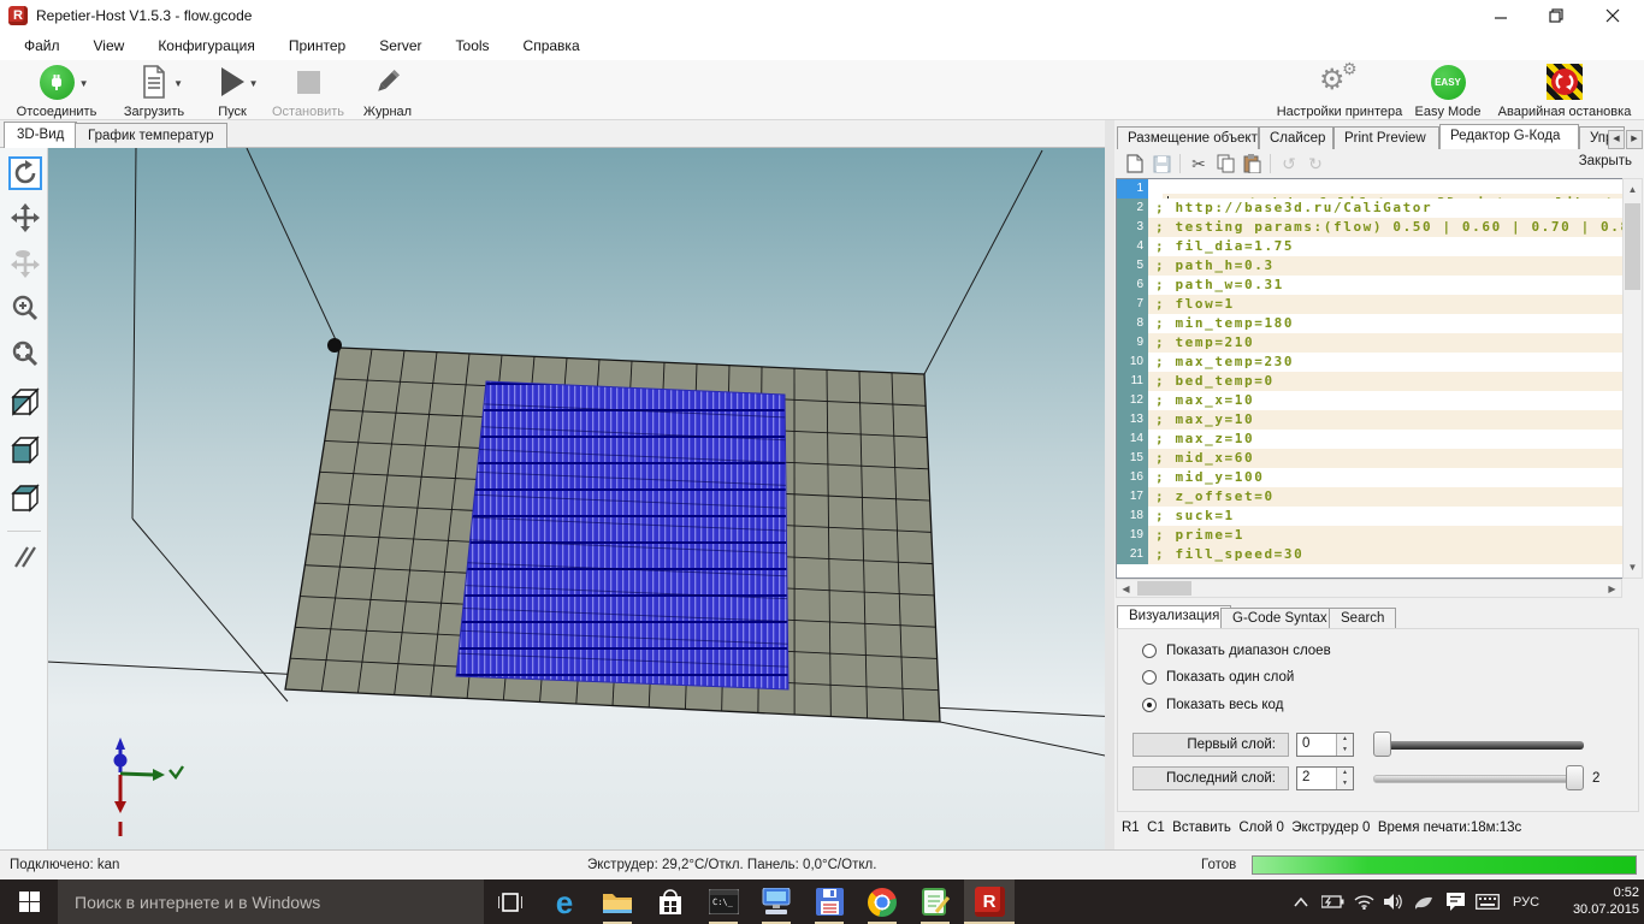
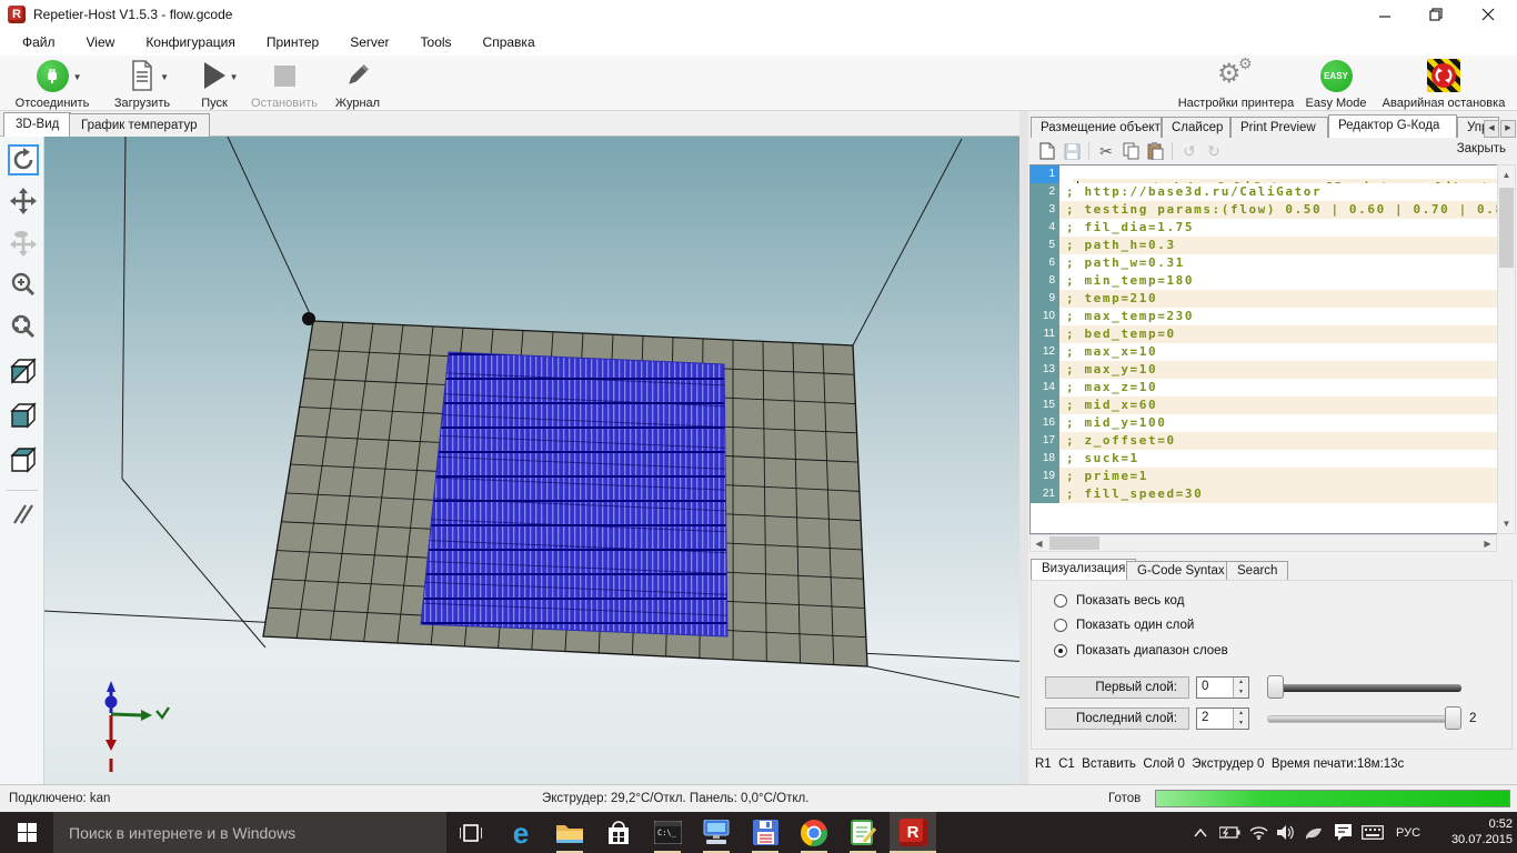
  R
  Repetier-Host V1.5.3 - flow.gcode
  Файл
  View
  Конфигурация
  Принтер
  Server
  Tools
  Справка
  ▼
  Отсоединить
  ▼
  Загрузить
  ▼
  Пуск
  Остановить
  Журнал
  ⚙
  ⚙
  Настройки принтера
  EASY
  Easy Mode
  Аварийная остановка
  3D-Вид
  График температур
  Размещение объект
  Слайсер
  Print Preview
  Редактор G-Кода
  ✂
  ↺
  ↻
  Закрыть
  1
  2
  ; http://base3d.ru/CaliGator
  3
  ; testing params:(flow) 0.50 | 0.60 | 0.70 | 0.
  4
  ; fil_dia=1.75
  5
  ; path_h=0.3
  6
  ; path_w=0.31
- 7
- ; flow=1
  8
  ; min_temp=180
  9
  ; temp=210
  10
  ; max_temp=230
  11
  ; bed_temp=0
  12
  ; max_x=10
  13
  ; max_y=10
  14
  ; max_z=10
  15
  ; mid_x=60
  16
  ; mid_y=100
  17
  ; z_offset=0
  18
  ; suck=1
  19
  ; prime=1
  21
  ; fill_speed=30
  ▲
  ▼
  ◀
  ▶
  Визуализация
  G-Code Syntax
  Search
- Показать диапазон слоев
+ Показать весь код
  Показать один слой
- Показать весь код
+ Показать диапазон слоев
  Первый слой:
  0
  Последний слой:
  2
  2
  R1 C1 Вставить Слой 0 Экструдер 0 Время печати:18м:13с
  Подключено: kan
  Экструдер: 29,2°C/Откл. Панель: 0,0°C/Откл.
  Готов
  Поиск в интернете и в Windows
  e
  C:\_
  R
  РУС
  0:52
  30.07.2015
